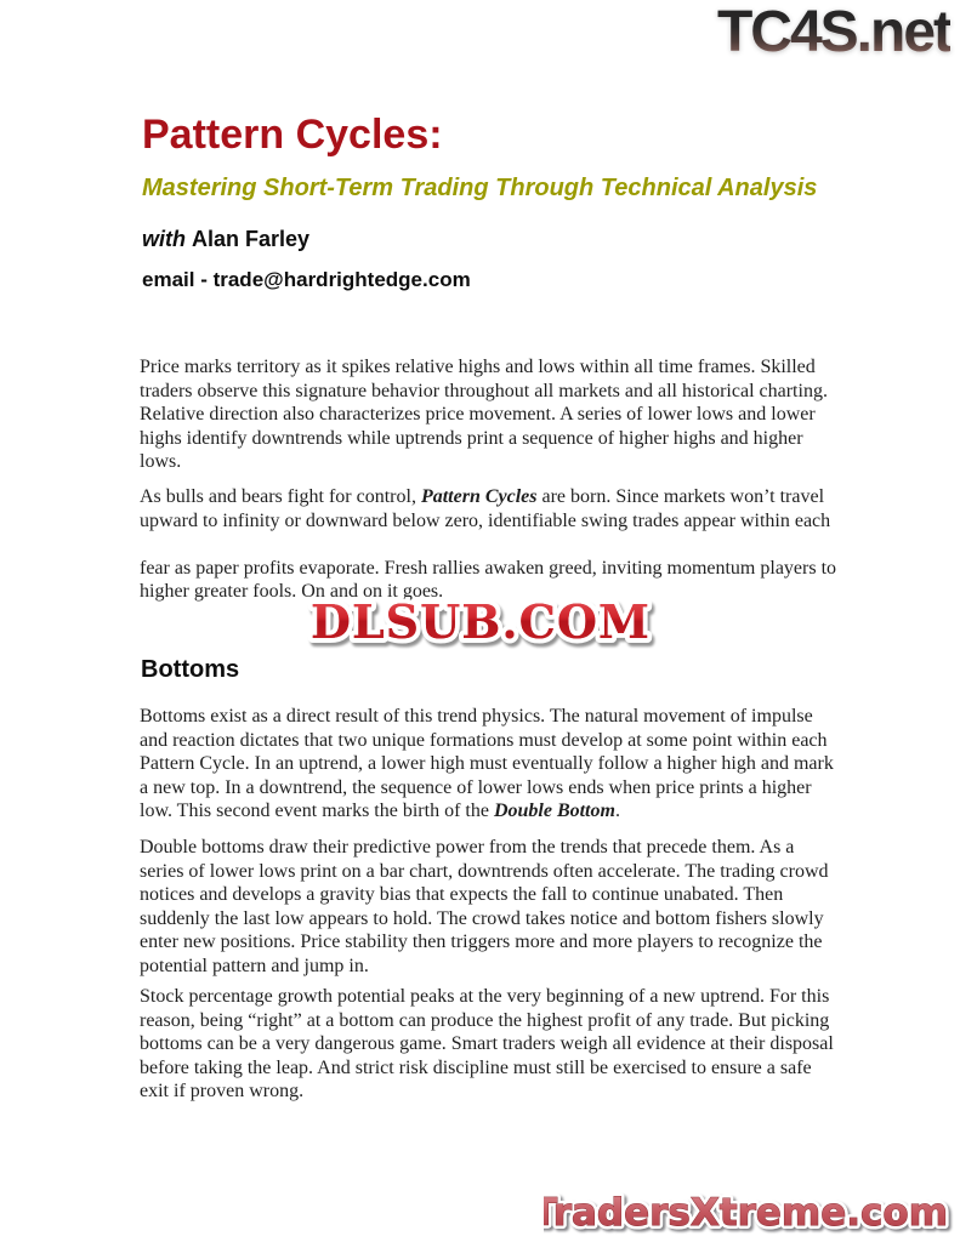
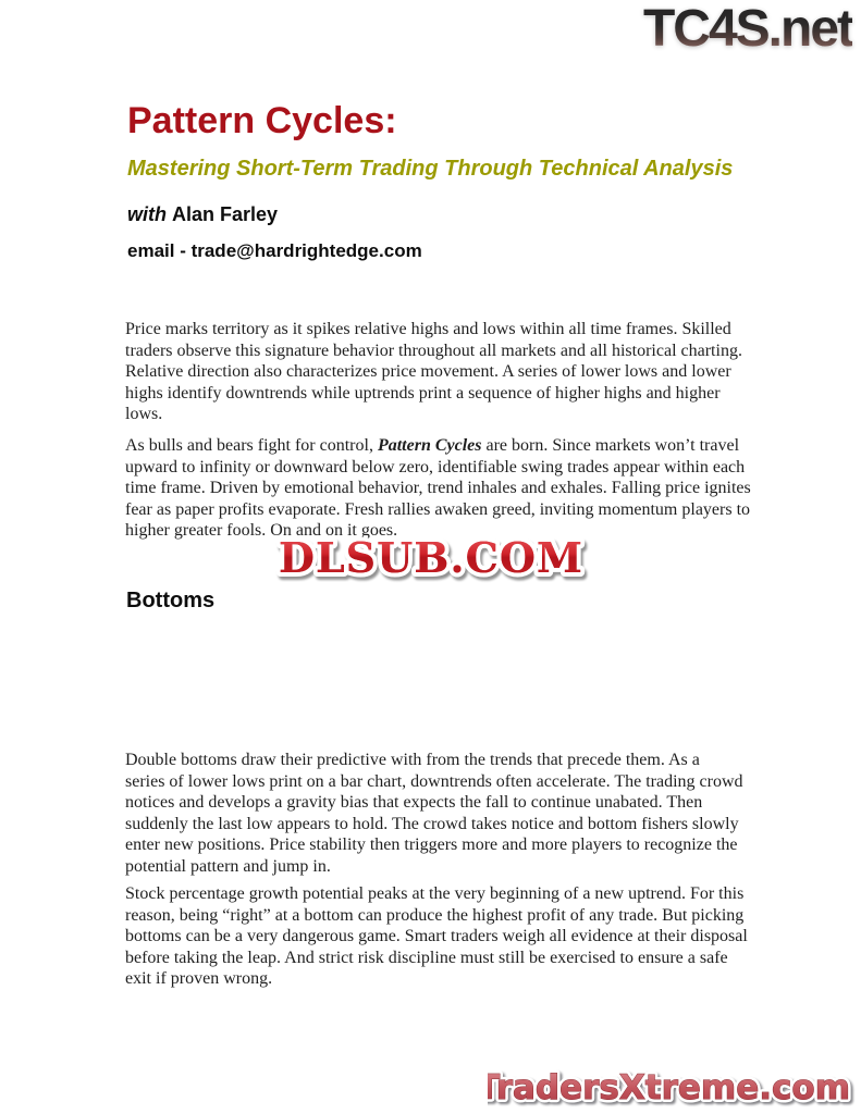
  TC4S.net
  Pattern Cycles:
  Mastering Short-Term Trading Through Technical Analysis
  with Alan Farley
  email - trade@hardrightedge.com
  Price marks territory as it spikes relative highs and lows within all time frames. Skilled
  traders observe this signature behavior throughout all markets and all historical charting.
  Relative direction also characterizes price movement. A series of lower lows and lower
  highs identify downtrends while uptrends print a sequence of higher highs and higher
  lows.
  As bulls and bears fight for control, Pattern Cycles are born. Since markets won’t travel
  upward to infinity or downward below zero, identifiable swing trades appear within each
+ time frame. Driven by emotional behavior, trend inhales and exhales. Falling price ignites
  fear as paper profits evaporate. Fresh rallies awaken greed, inviting momentum players to
  higher greater fools. On and on it goes.
  DLSUB.COM
  Bottoms
- Bottoms exist as a direct result of this trend physics. The natural movement of impulse
- and reaction dictates that two unique formations must develop at some point within each
- Pattern Cycle. In an uptrend, a lower high must eventually follow a higher high and mark
- a new top. In a downtrend, the sequence of lower lows ends when price prints a higher
- low. This second event marks the birth of the Double Bottom.
- Double bottoms draw their predictive power from the trends that precede them. As a
+ Double bottoms draw their predictive with from the trends that precede them. As a
  series of lower lows print on a bar chart, downtrends often accelerate. The trading crowd
  notices and develops a gravity bias that expects the fall to continue unabated. Then
  suddenly the last low appears to hold. The crowd takes notice and bottom fishers slowly
  enter new positions. Price stability then triggers more and more players to recognize the
  potential pattern and jump in.
  Stock percentage growth potential peaks at the very beginning of a new uptrend. For this
  reason, being “right” at a bottom can produce the highest profit of any trade. But picking
  bottoms can be a very dangerous game. Smart traders weigh all evidence at their disposal
  before taking the leap. And strict risk discipline must still be exercised to ensure a safe
  exit if proven wrong.
  radersXtreme.com
